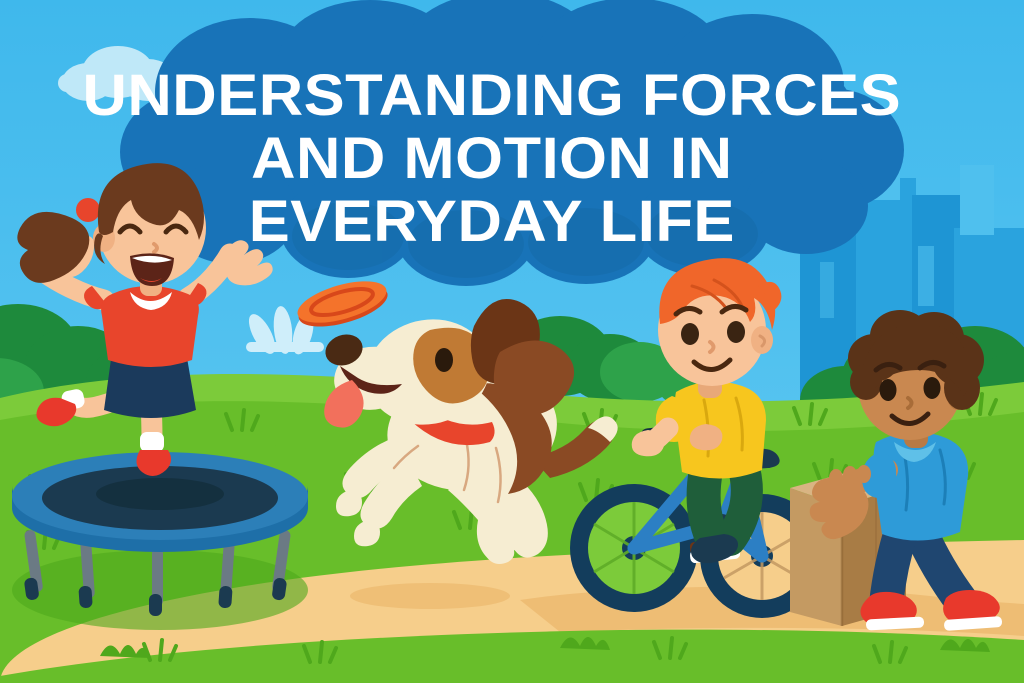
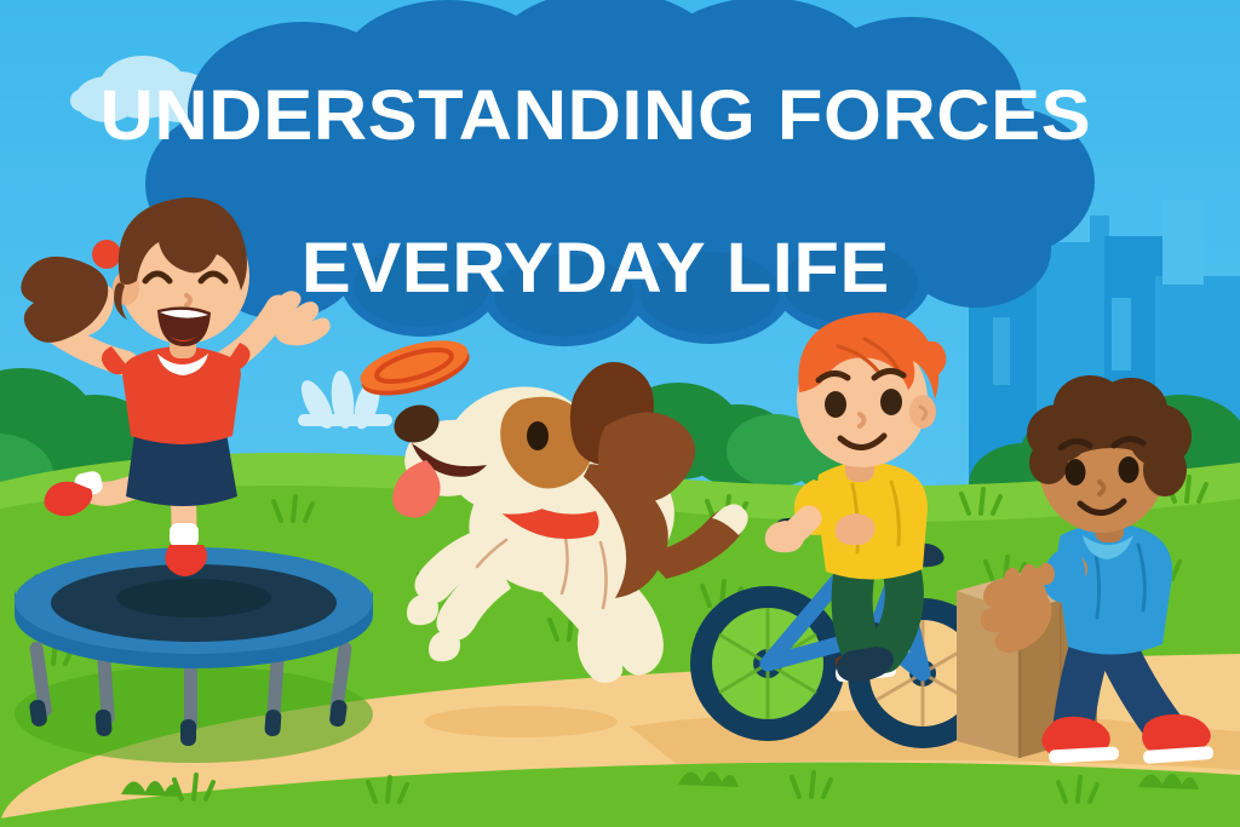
  UNDERSTANDING FORCES
- AND MOTION IN
  EVERYDAY LIFE
